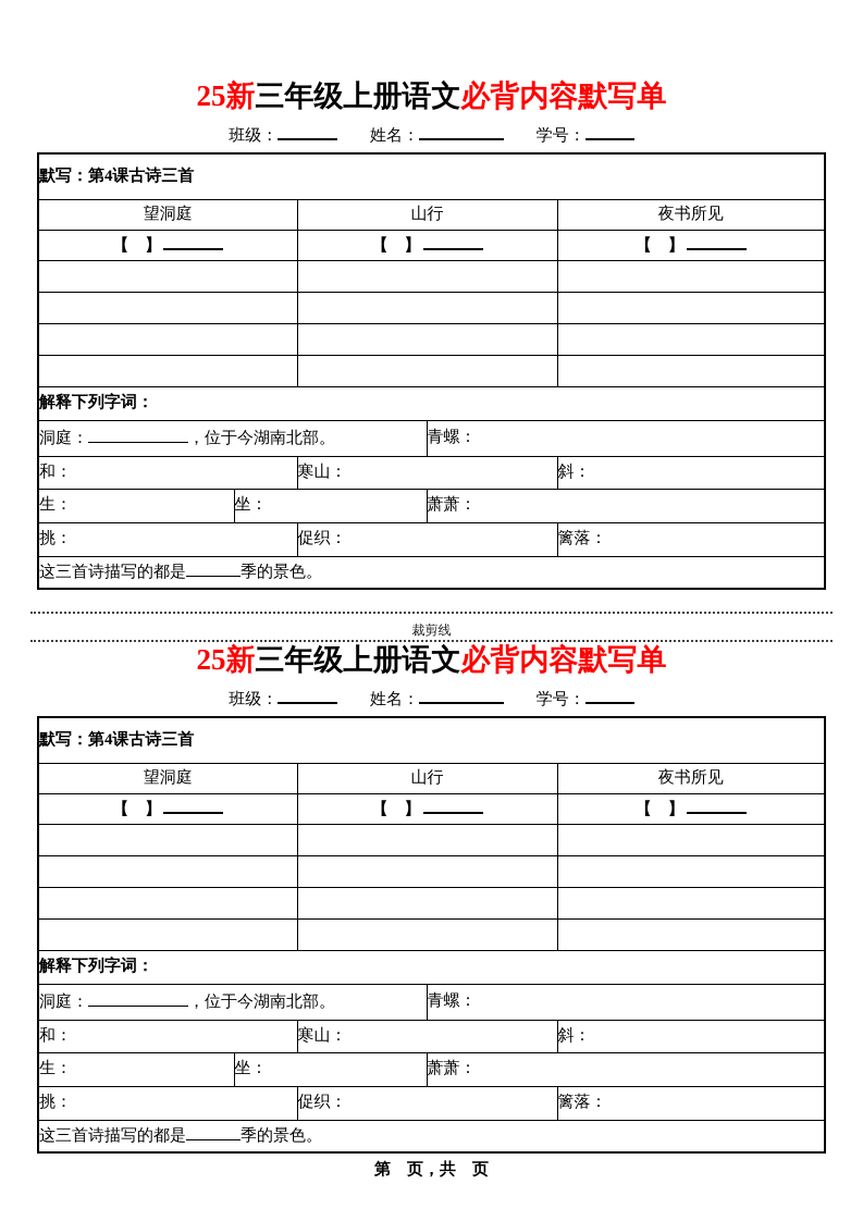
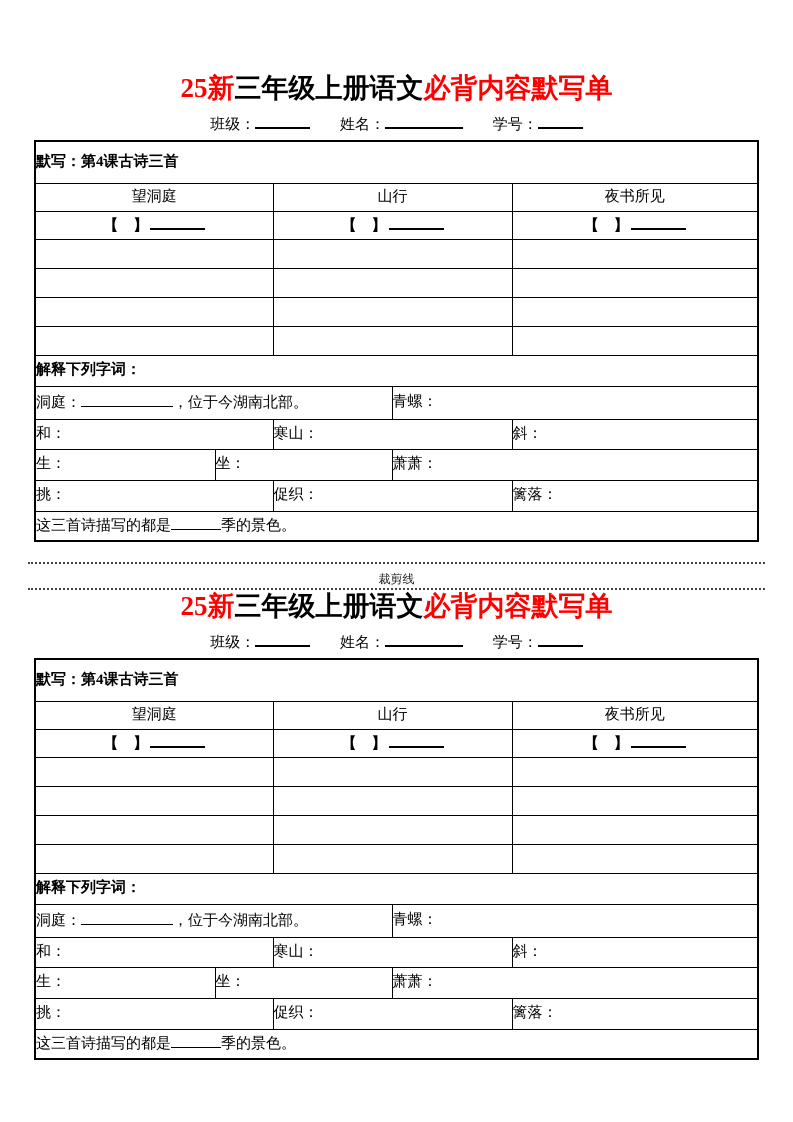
  25新三年级上册语文必背内容默写单
  班级： 姓名： 学号：
  默写：第4课古诗三首
  望洞庭	山行	夜书所见
  【 】	【 】	【 】
  解释下列字词：
  洞庭： ，位于今湖南北部。	青螺：
  和：	寒山：	斜：
  生：	坐：	萧萧：
  挑：	促织：	篱落：
  这三首诗描写的都是 季的景色。
  裁剪线
  25新三年级上册语文必背内容默写单
  班级： 姓名： 学号：
  默写：第4课古诗三首
  望洞庭	山行	夜书所见
  【 】	【 】	【 】
  解释下列字词：
  洞庭： ，位于今湖南北部。	青螺：
  和：	寒山：	斜：
  生：	坐：	萧萧：
  挑：	促织：	篱落：
  这三首诗描写的都是 季的景色。
- 第 页，共 页
